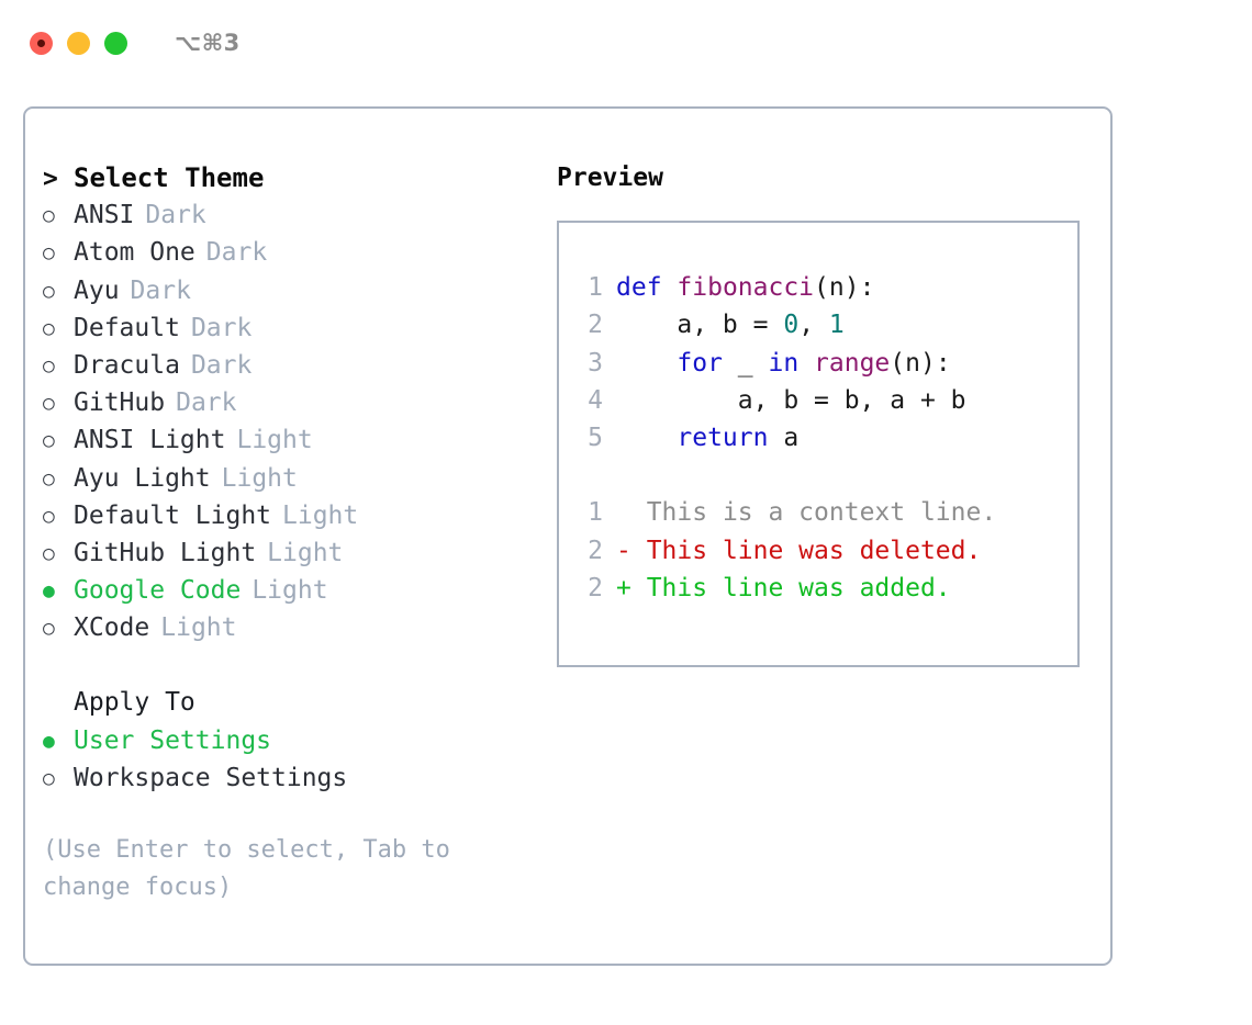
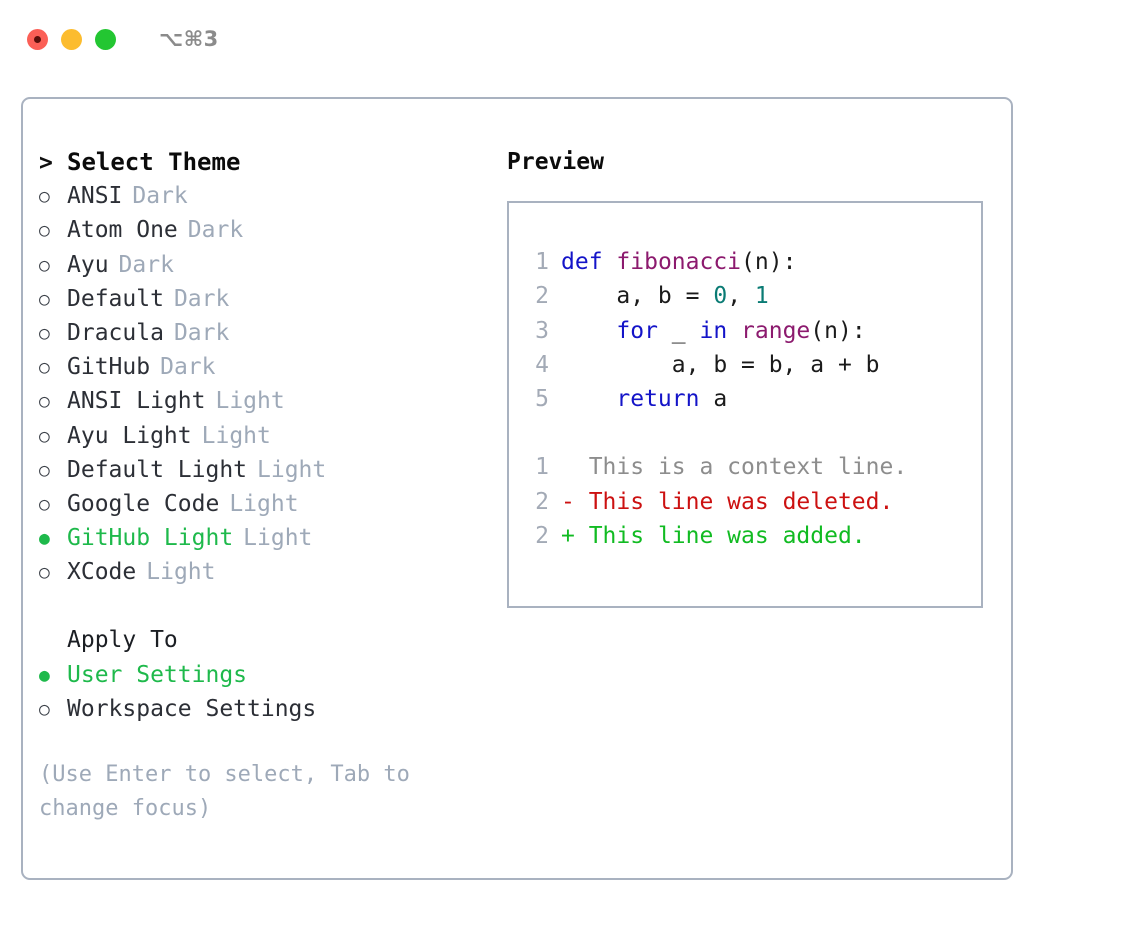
  ⌥⌘3
  >
  Select Theme
  ○
  ANSI
  Dark
  ○
  Atom One
  Dark
  ○
  Ayu
  Dark
  ○
  Default
  Dark
  ○
  Dracula
  Dark
  ○
  GitHub
  Dark
  ○
  ANSI Light
  Light
  ○
  Ayu Light
  Light
  ○
  Default Light
  Light
  ○
- GitHub Light
+ Google Code
  Light
  ●
- Google Code
+ GitHub Light
  Light
  ○
  XCode
  Light
  Apply To
  ●
  User Settings
  ○
  Workspace Settings
  (Use Enter to select, Tab to change focus)
  Preview
  1 def fibonacci(n):
  2 a, b = 0, 1
  3 for _ in range(n):
  4 a, b = b, a + b
  5 return a
  1 This is a context line.
  2 - This line was deleted.
  2 + This line was added.
